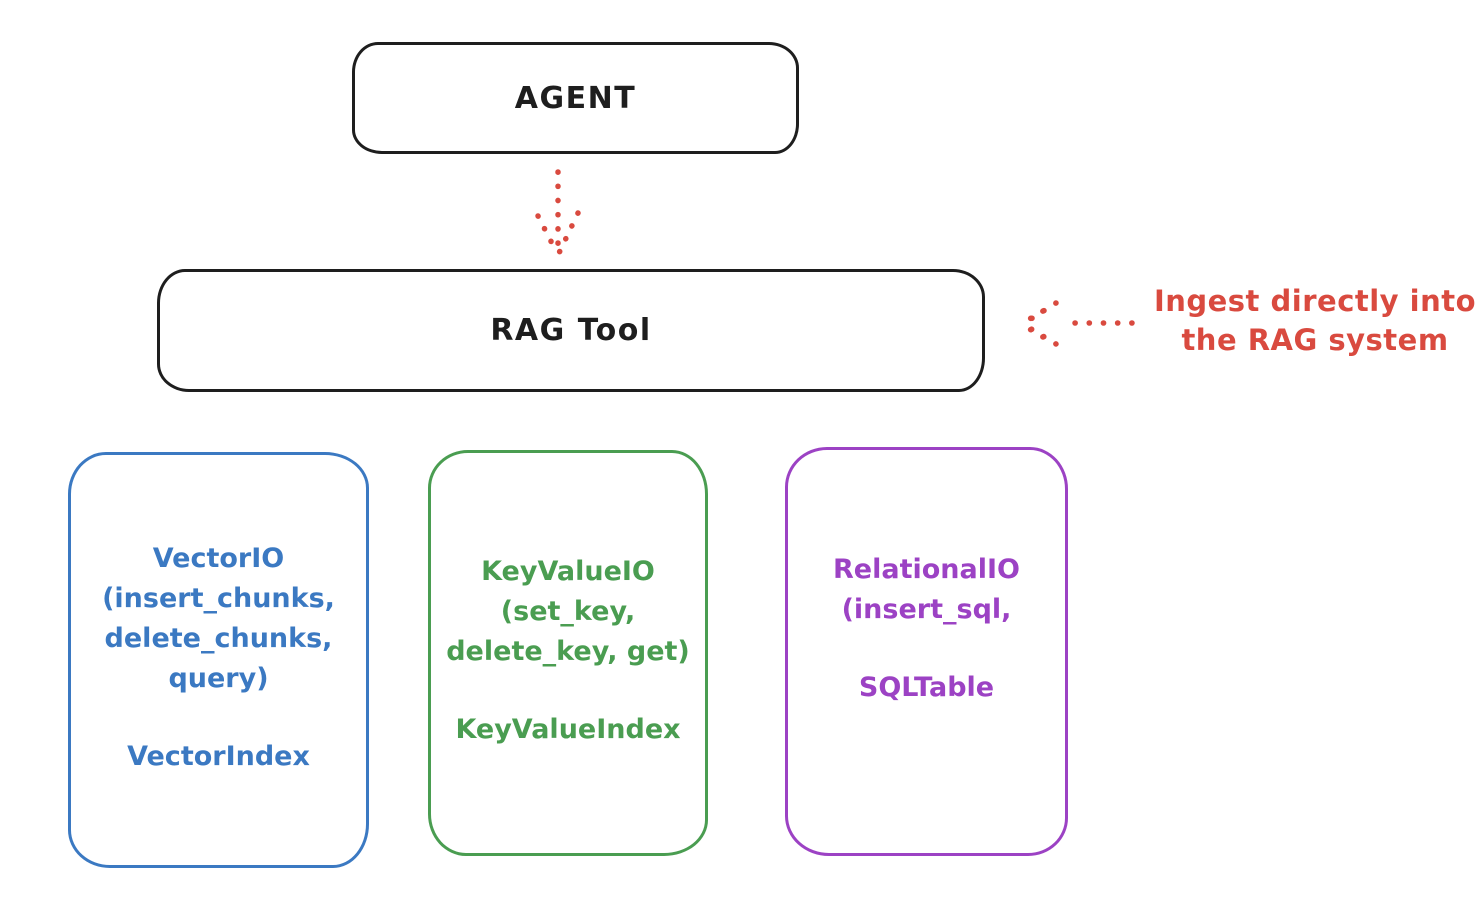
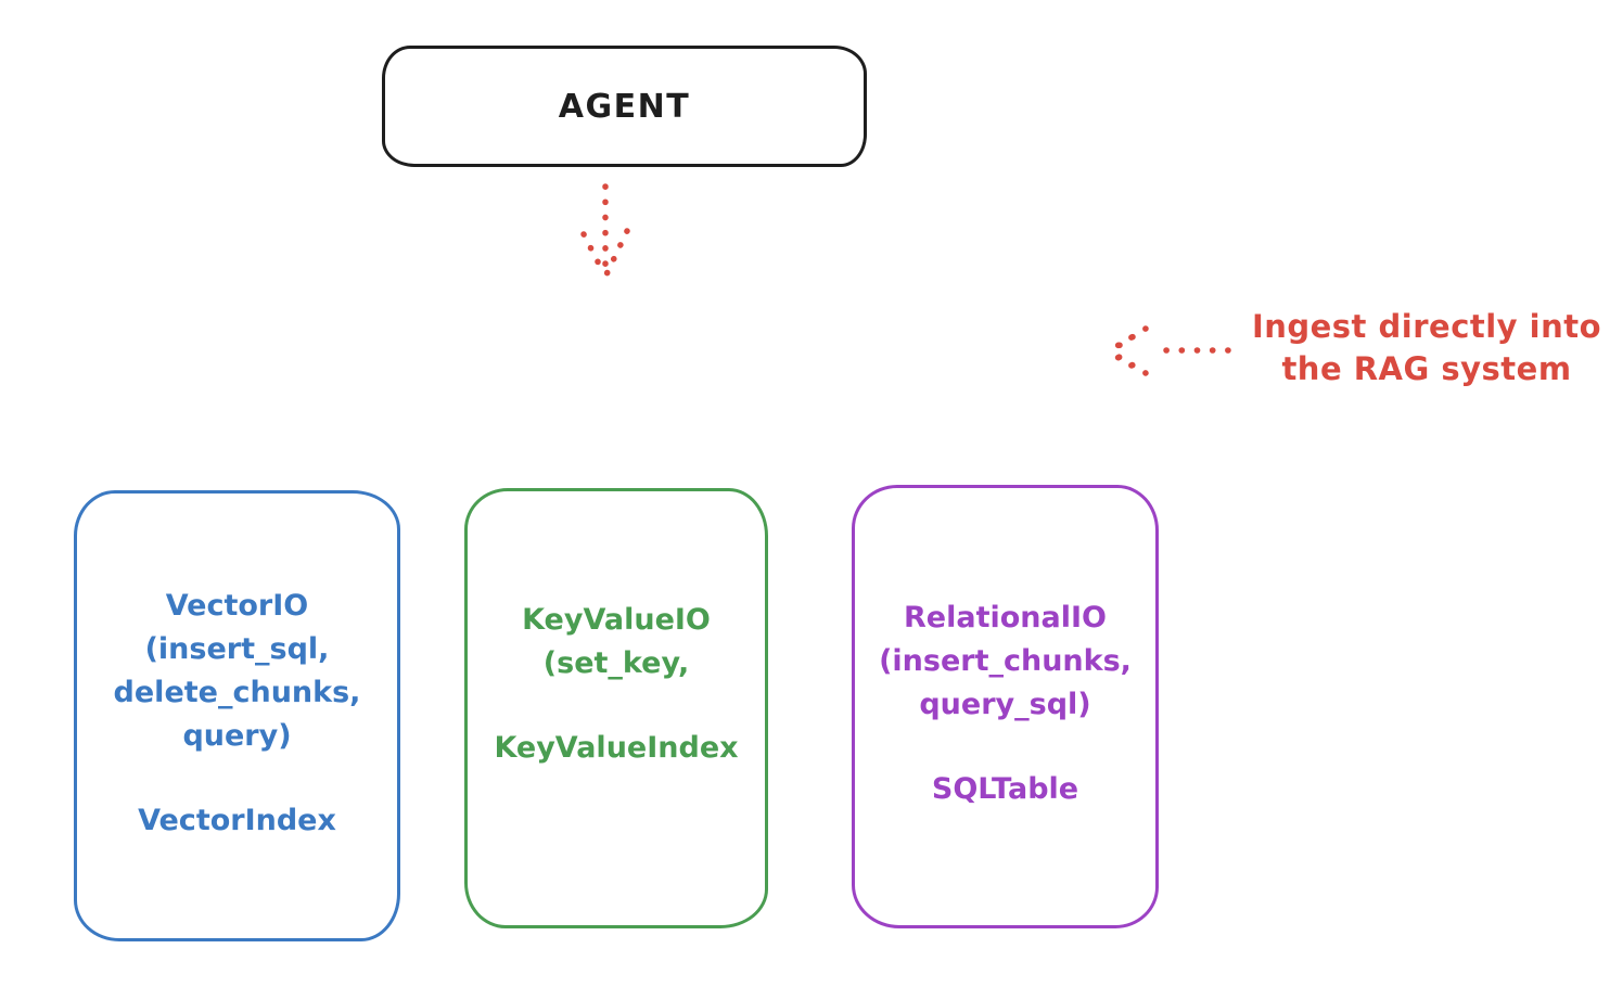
  AGENT
- RAG Tool
  Ingest directly into
  the RAG system
  VectorIO
- (insert_chunks,
+ (insert_sql,
  delete_chunks,
  query)
  VectorIndex
  KeyValueIO
  (set_key,
- delete_key, get)
  KeyValueIndex
  RelationalIO
- (insert_sql,
+ (insert_chunks,
+ query_sql)
  SQLTable
